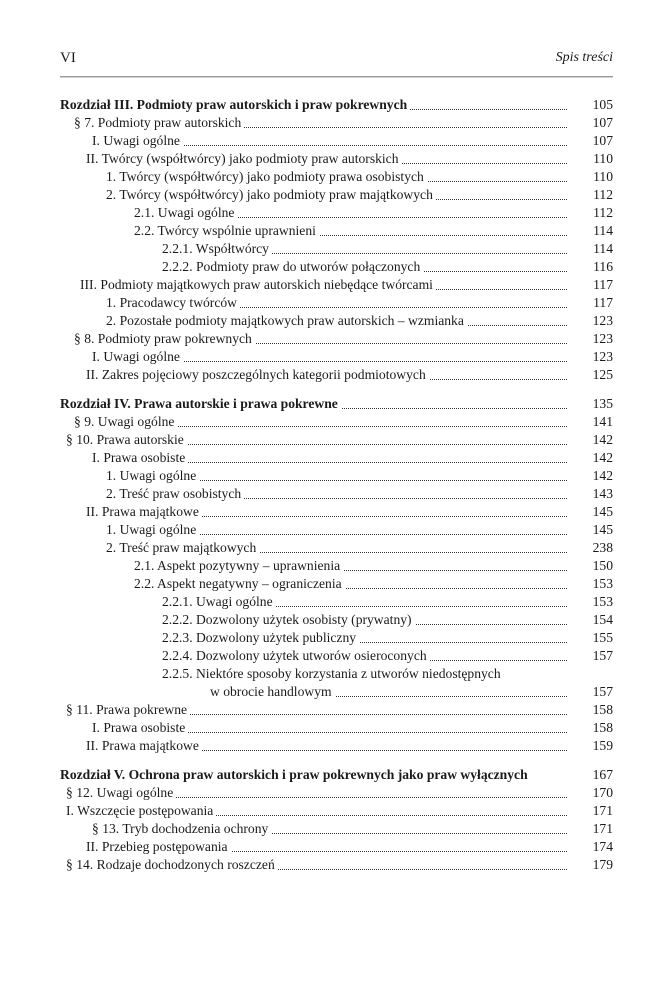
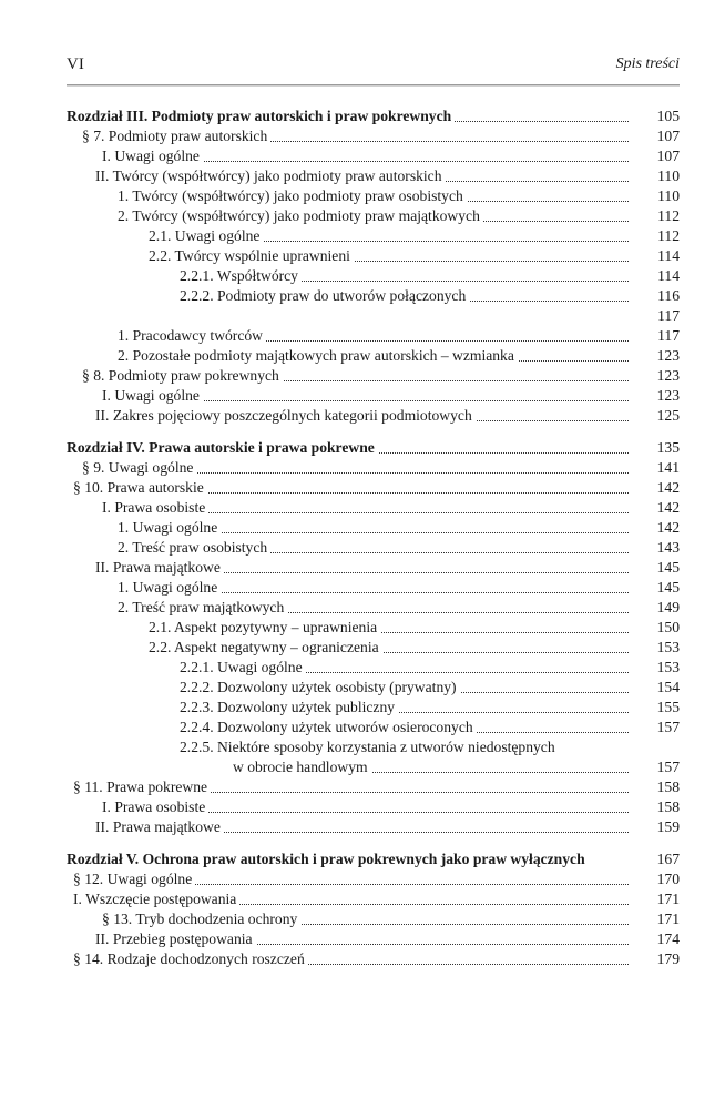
  VI
  Spis treści
  Rozdział III. Podmioty praw autorskich i praw pokrewnych
  105
  § 7. Podmioty praw autorskich
  107
  I. Uwagi ogólne
  107
  II. Twórcy (współtwórcy) jako podmioty praw autorskich
  110
- 1. Twórcy (współtwórcy) jako podmioty prawa osobistych
+ 1. Twórcy (współtwórcy) jako podmioty praw osobistych
  110
  2. Twórcy (współtwórcy) jako podmioty praw majątkowych
  112
  2.1. Uwagi ogólne
  112
  2.2. Twórcy wspólnie uprawnieni
  114
  2.2.1. Współtwórcy
  114
  2.2.2. Podmioty praw do utworów połączonych
  116
- III. Podmioty majątkowych praw autorskich niebędące twórcami
  117
  1. Pracodawcy twórców
  117
  2. Pozostałe podmioty majątkowych praw autorskich – wzmianka
  123
  § 8. Podmioty praw pokrewnych
  123
  I. Uwagi ogólne
  123
  II. Zakres pojęciowy poszczególnych kategorii podmiotowych
  125
  Rozdział IV. Prawa autorskie i prawa pokrewne
  135
  § 9. Uwagi ogólne
  141
  § 10. Prawa autorskie
  142
  I. Prawa osobiste
  142
  1. Uwagi ogólne
  142
  2. Treść praw osobistych
  143
  II. Prawa majątkowe
  145
  1. Uwagi ogólne
  145
  2. Treść praw majątkowych
- 238
+ 149
  2.1. Aspekt pozytywny – uprawnienia
  150
  2.2. Aspekt negatywny – ograniczenia
  153
  2.2.1. Uwagi ogólne
  153
  2.2.2. Dozwolony użytek osobisty (prywatny)
  154
  2.2.3. Dozwolony użytek publiczny
  155
  2.2.4. Dozwolony użytek utworów osieroconych
  157
  2.2.5. Niektóre sposoby korzystania z utworów niedostępnych
  w obrocie handlowym
  157
  § 11. Prawa pokrewne
  158
  I. Prawa osobiste
  158
  II. Prawa majątkowe
  159
  Rozdział V. Ochrona praw autorskich i praw pokrewnych jako praw wyłącznych
  167
  § 12. Uwagi ogólne
  170
  I. Wszczęcie postępowania
  171
  § 13. Tryb dochodzenia ochrony
  171
  II. Przebieg postępowania
  174
  § 14. Rodzaje dochodzonych roszczeń
  179
